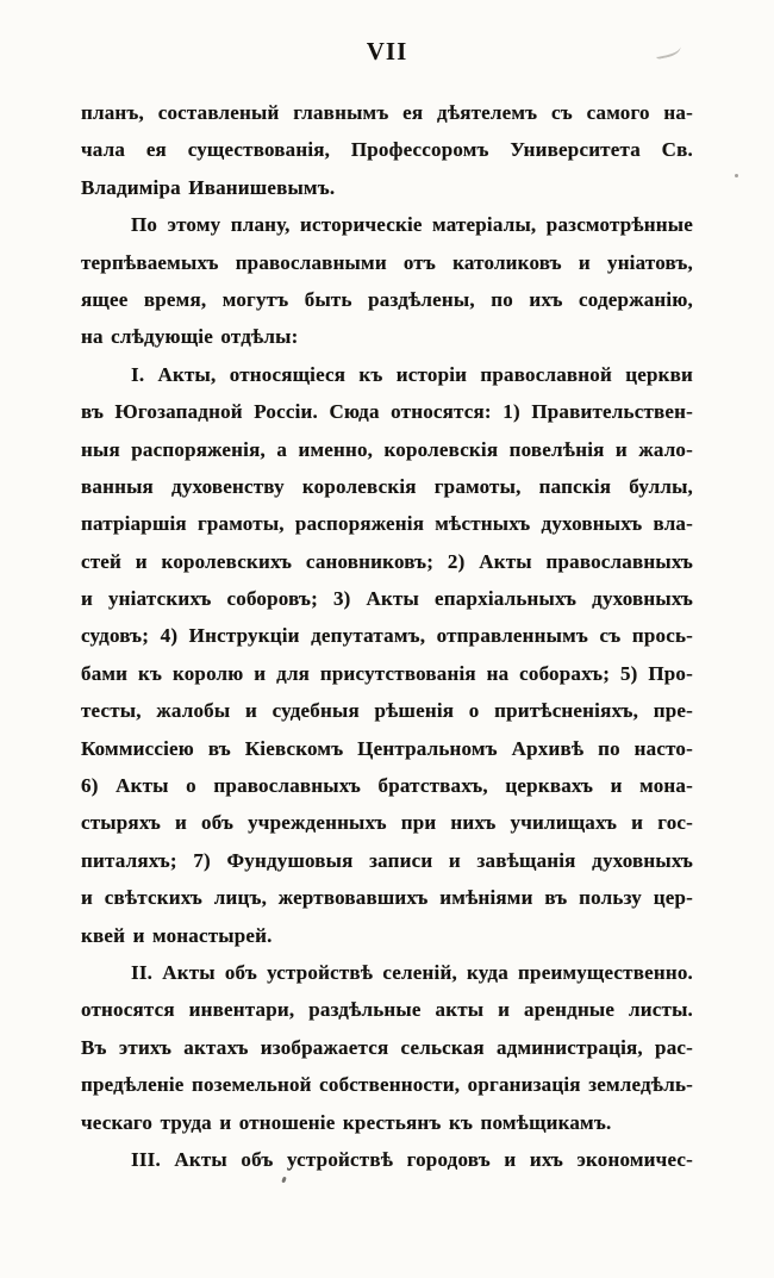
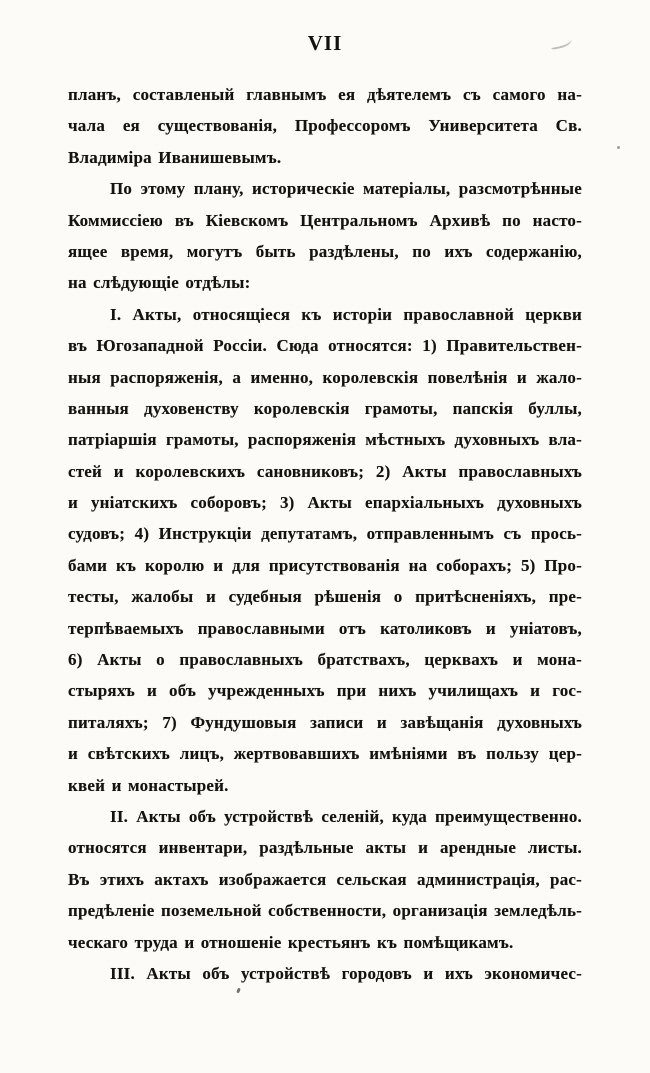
  VII
  планъ, составленый главнымъ ея дѣятелемъ съ самого на-
  чала ея существованія, Профессоромъ Университета Св.
  Владиміра Иванишевымъ.
  По этому плану, историческіе матеріалы, разсмотрѣнные
- терпѣваемыхъ православными отъ католиковъ и уніатовъ,
+ Коммиссіею въ Кіевскомъ Центральномъ Архивѣ по насто-
  ящее время, могутъ быть раздѣлены, по ихъ содержанію,
  на слѣдующіе отдѣлы:
  I. Акты, относящіеся къ исторіи православной церкви
  въ Югозападной Россіи. Сюда относятся: 1) Правительствен-
  ныя распоряженія, а именно, королевскія повелѣнія и жало-
  ванныя духовенству королевскія грамоты, папскія буллы,
  патріаршія грамоты, распоряженія мѣстныхъ духовныхъ вла-
  стей и королевскихъ сановниковъ; 2) Акты православныхъ
  и уніатскихъ соборовъ; 3) Акты епархіальныхъ духовныхъ
  судовъ; 4) Инструкціи депутатамъ, отправленнымъ съ прось-
  бами къ королю и для присутствованія на соборахъ; 5) Про-
  тесты, жалобы и судебныя рѣшенія о притѣсненіяхъ, пре-
- Коммиссіею въ Кіевскомъ Центральномъ Архивѣ по насто-
+ терпѣваемыхъ православными отъ католиковъ и уніатовъ,
  6) Акты о православныхъ братствахъ, церквахъ и мона-
  стыряхъ и объ учрежденныхъ при нихъ училищахъ и гос-
  питаляхъ; 7) Фундушовыя записи и завѣщанія духовныхъ
  и свѣтскихъ лицъ, жертвовавшихъ имѣніями въ пользу цер-
  квей и монастырей.
  II. Акты объ устройствѣ селеній, куда преимущественно.
  относятся инвентари, раздѣльные акты и арендные листы.
  Въ этихъ актахъ изображается сельская администрація, рас-
  предѣленіе поземельной собственности, организація земледѣль-
  ческаго труда и отношеніе крестьянъ къ помѣщикамъ.
  III. Акты объ устройствѣ городовъ и ихъ экономичес-
